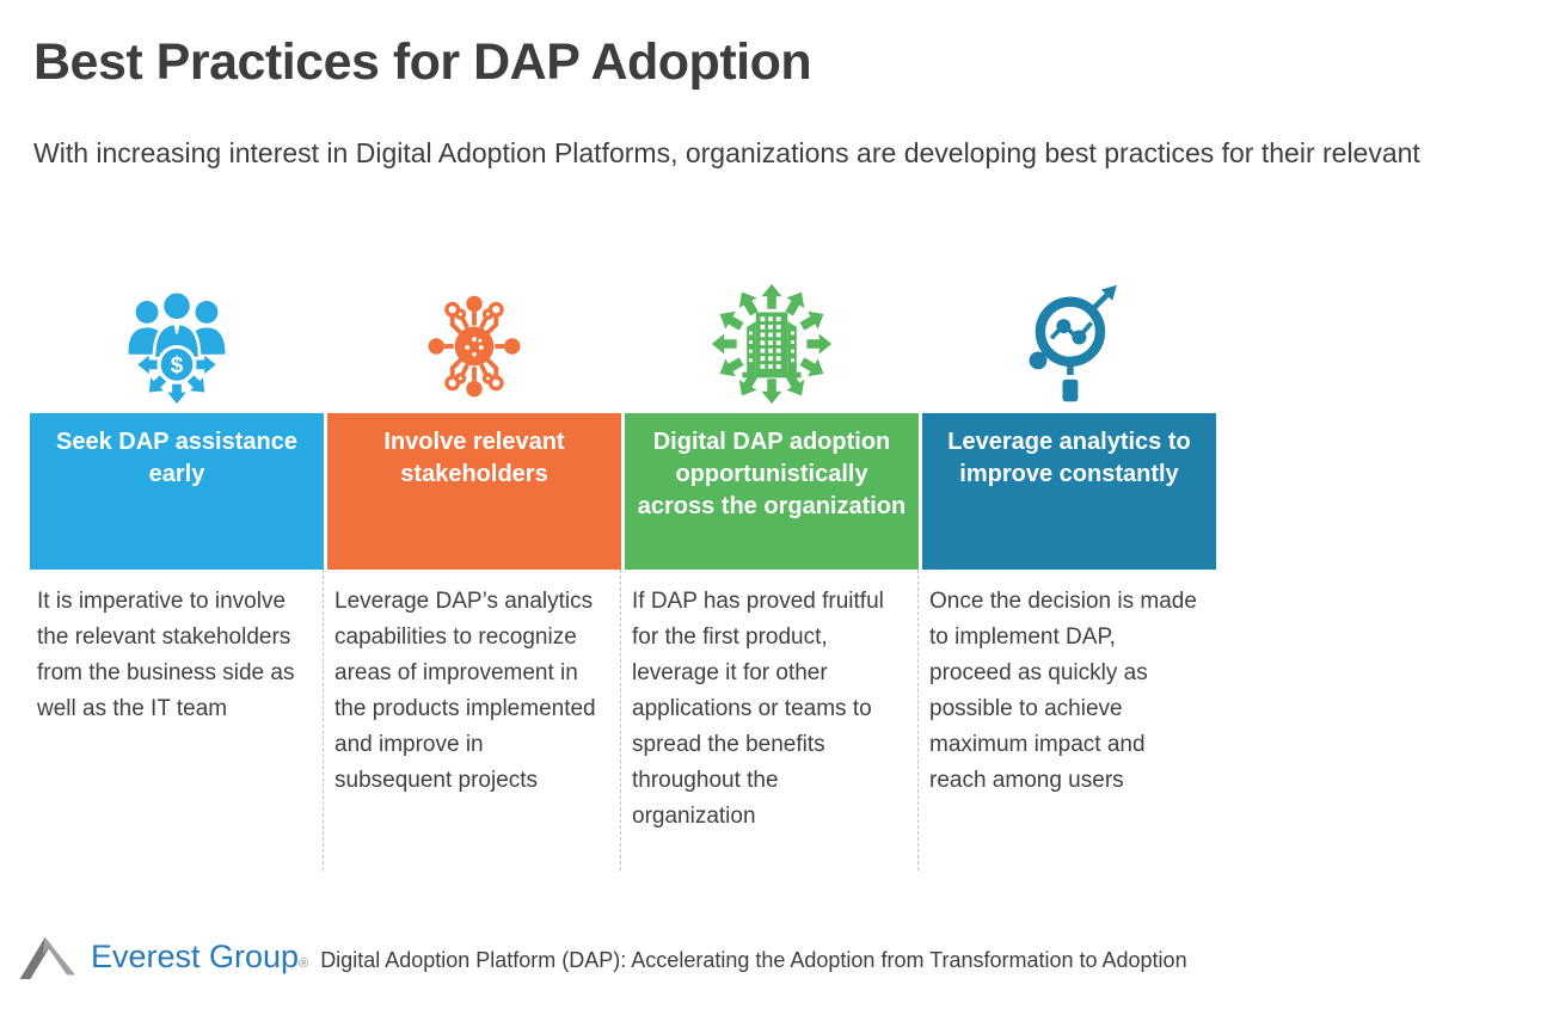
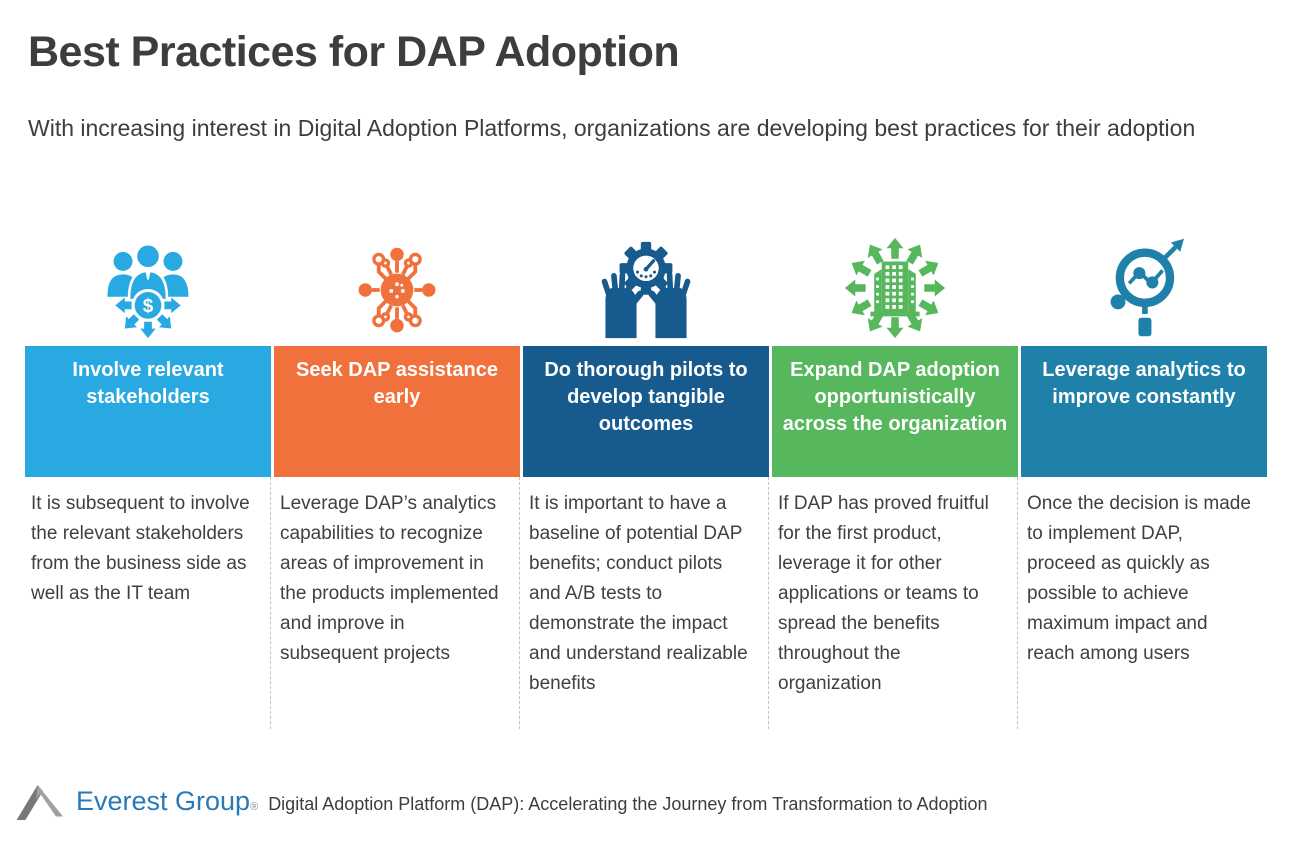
  Best Practices for DAP Adoption
- With increasing interest in Digital Adoption Platforms, organizations are developing best practices for their relevant
+ With increasing interest in Digital Adoption Platforms, organizations are developing best practices for their adoption
  $
- Seek DAP assistance early
+ Involve relevant stakeholders
- It is imperative to involve the relevant stakeholders from the business side as well as the IT team
+ It is subsequent to involve the relevant stakeholders from the business side as well as the IT team
- Involve relevant stakeholders
+ Seek DAP assistance early
  Leverage DAP’s analytics capabilities to recognize areas of improvement in the products implemented and improve in subsequent projects
+ Do thorough pilots to develop tangible outcomes
+ It is important to have a baseline of potential DAP benefits; conduct pilots and A/B tests to demonstrate the impact and understand realizable benefits
- Digital DAP adoption opportunistically across the organization
+ Expand DAP adoption opportunistically across the organization
  If DAP has proved fruitful for the first product, leverage it for other applications or teams to spread the benefits throughout the organization
  Leverage analytics to improve constantly
  Once the decision is made to implement DAP, proceed as quickly as possible to achieve maximum impact and reach among users
  Everest Group
  ®
- Digital Adoption Platform (DAP): Accelerating the Adoption from Transformation to Adoption
+ Digital Adoption Platform (DAP): Accelerating the Journey from Transformation to Adoption
